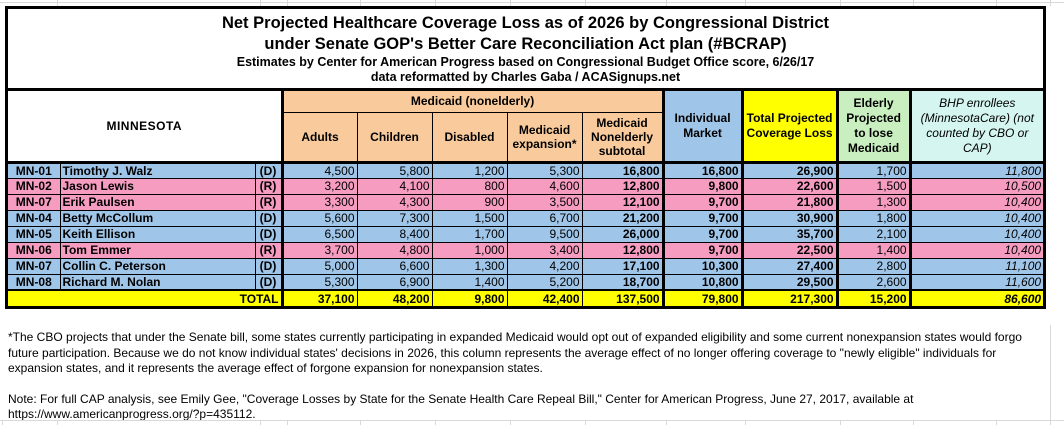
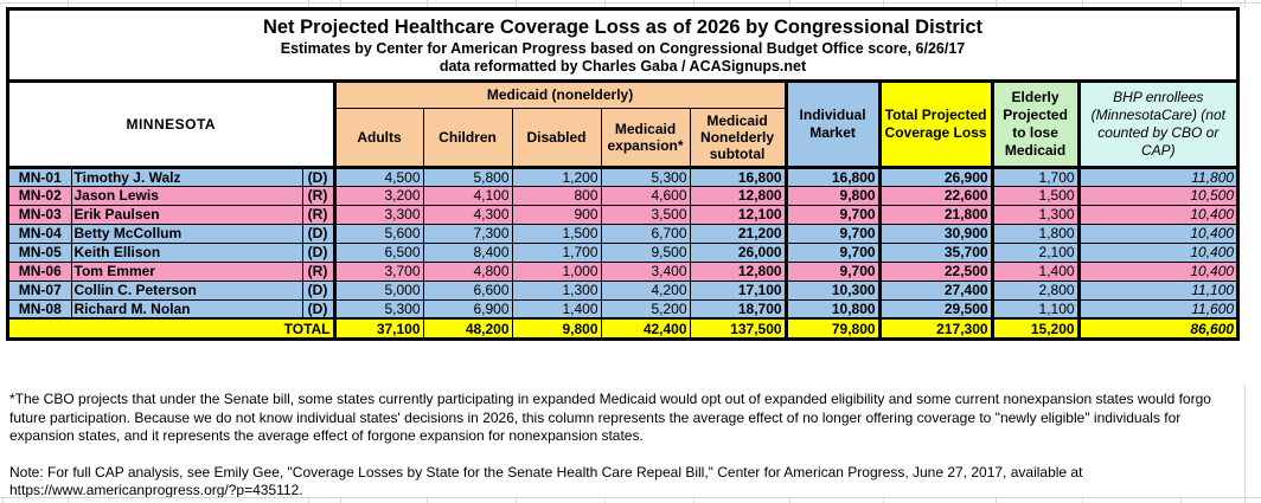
  Net Projected Healthcare Coverage Loss as of 2026 by Congressional District
- under Senate GOP's Better Care Reconciliation Act plan (#BCRAP)
  Estimates by Center for American Progress based on Congressional Budget Office score, 6/26/17
  data reformatted by Charles Gaba / ACASignups.net
  MINNESOTA	Medicaid (nonelderly)	Individual Market	Total Projected Coverage Loss	Elderly Projected to lose Medicaid	BHP enrollees (MinnesotaCare) (not counted by CBO or CAP)
  Adults	Children	Disabled	Medicaid expansion*	Medicaid Nonelderly subtotal
  MN-01	Timothy J. Walz	(D)	4,500	5,800	1,200	5,300	16,800	16,800	26,900	1,700	11,800
  MN-02	Jason Lewis	(R)	3,200	4,100	800	4,600	12,800	9,800	22,600	1,500	10,500
- MN-07	Erik Paulsen	(R)	3,300	4,300	900	3,500	12,100	9,700	21,800	1,300	10,400
+ MN-03	Erik Paulsen	(R)	3,300	4,300	900	3,500	12,100	9,700	21,800	1,300	10,400
  MN-04	Betty McCollum	(D)	5,600	7,300	1,500	6,700	21,200	9,700	30,900	1,800	10,400
  MN-05	Keith Ellison	(D)	6,500	8,400	1,700	9,500	26,000	9,700	35,700	2,100	10,400
  MN-06	Tom Emmer	(R)	3,700	4,800	1,000	3,400	12,800	9,700	22,500	1,400	10,400
  MN-07	Collin C. Peterson	(D)	5,000	6,600	1,300	4,200	17,100	10,300	27,400	2,800	11,100
- MN-08	Richard M. Nolan	(D)	5,300	6,900	1,400	5,200	18,700	10,800	29,500	2,600	11,600
+ MN-08	Richard M. Nolan	(D)	5,300	6,900	1,400	5,200	18,700	10,800	29,500	1,100	11,600
  TOTAL	37,100	48,200	9,800	42,400	137,500	79,800	217,300	15,200	86,600
  *The CBO projects that under the Senate bill, some states currently participating in expanded Medicaid would opt out of expanded eligibility and some current nonexpansion states would forgo future participation. Because we do not know individual states' decisions in 2026, this column represents the average effect of no longer offering coverage to "newly eligible" individuals for expansion states, and it represents the average effect of forgone expansion for nonexpansion states.
  Note: For full CAP analysis, see Emily Gee, "Coverage Losses by State for the Senate Health Care Repeal Bill," Center for American Progress, June 27, 2017, available at https://www.americanprogress.org/?p=435112.
